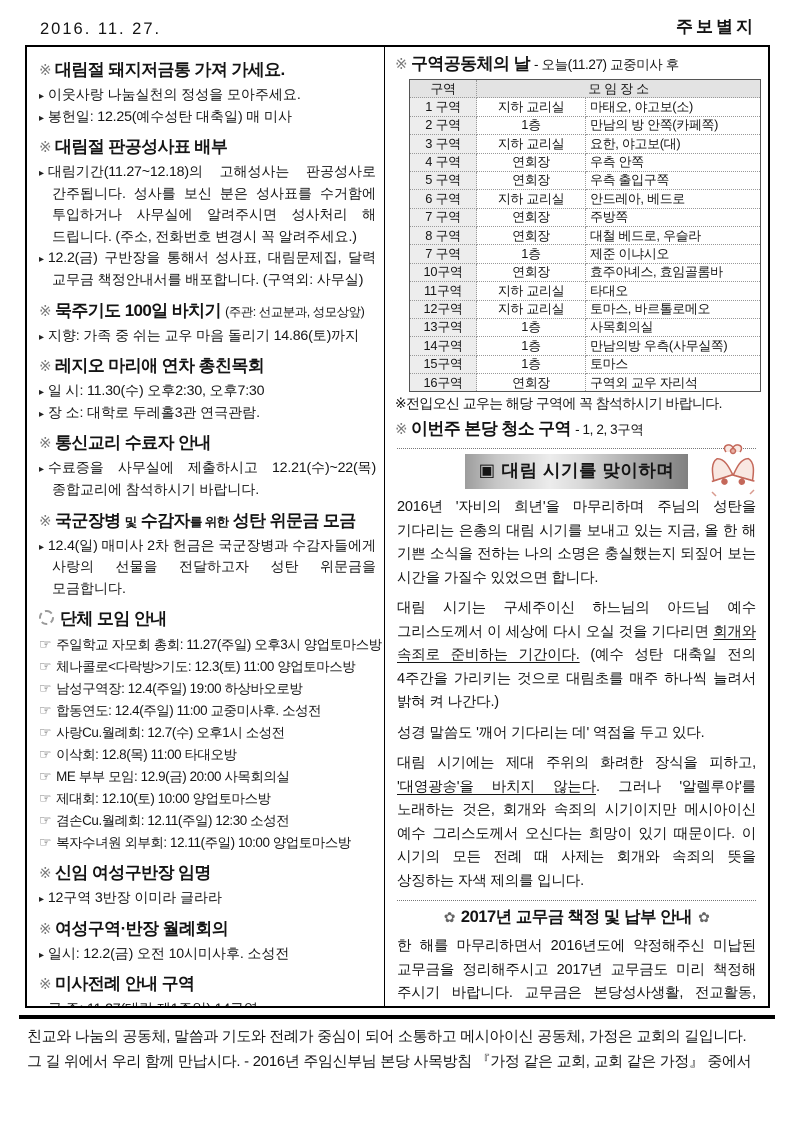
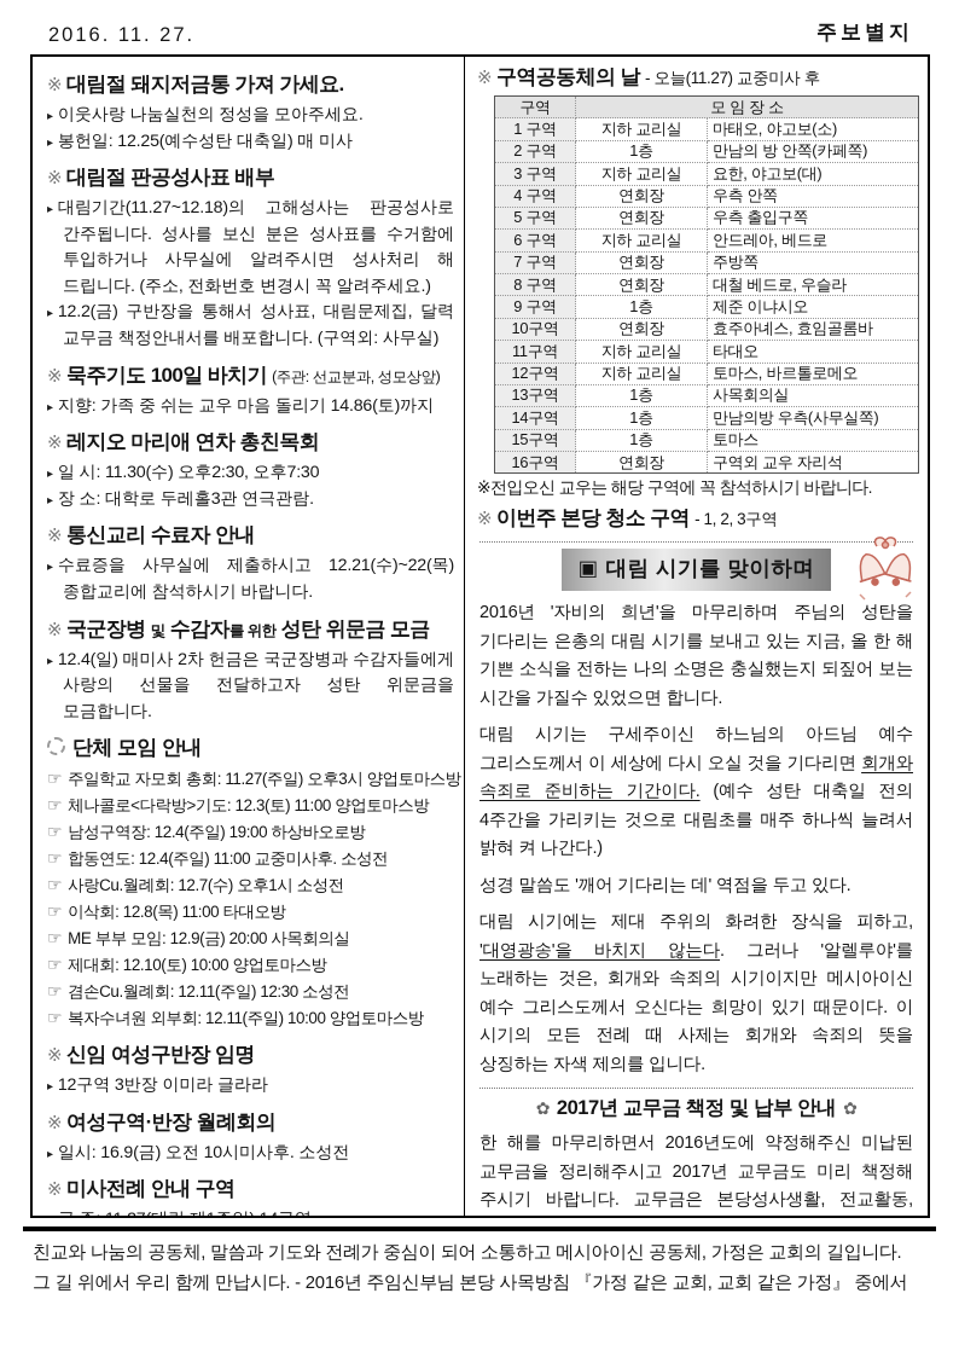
  2016. 11. 27.
  주보별지
  ※ 대림절 돼지저금통 가져 가세요.
  ▸ 이웃사랑 나눔실천의 정성을 모아주세요.
  ▸ 봉헌일: 12.25(예수성탄 대축일) 매 미사
  ※ 대림절 판공성사표 배부
  ▸ 대림기간(11.27~12.18)의 고해성사는 판공성사로 간주됩니다. 성사를 보신 분은 성사표를 수거함에 투입하거나 사무실에 알려주시면 성사처리 해 드립니다. (주소, 전화번호 변경시 꼭 알려주세요.)
  ▸ 12.2(금) 구반장을 통해서 성사표, 대림문제집, 달력 교무금 책정안내서를 배포합니다. (구역외: 사무실)
  ※ 묵주기도 100일 바치기 (주관: 선교분과, 성모상앞)
  ▸ 지향: 가족 중 쉬는 교우 마음 돌리기 14.86(토)까지
  ※ 레지오 마리애 연차 총친목회
  ▸ 일 시: 11.30(수) 오후2:30, 오후7:30
  ▸ 장 소: 대학로 두레홀3관 연극관람.
  ※ 통신교리 수료자 안내
  ▸ 수료증을 사무실에 제출하시고 12.21(수)~22(목) 종합교리에 참석하시기 바랍니다.
  ※ 국군장병 및 수감자를 위한 성탄 위문금 모금
  ▸ 12.4(일) 매미사 2차 헌금은 국군장병과 수감자들에게 사랑의 선물을 전달하고자 성탄 위문금을 모금합니다.
  단체 모임 안내
  ☞ 주일학교 자모회 총회: 11.27(주일) 오후3시 양업토마스방
  ☞ 체나콜로<다락방>기도: 12.3(토) 11:00 양업토마스방
  ☞ 남성구역장: 12.4(주일) 19:00 하상바오로방
  ☞ 합동연도: 12.4(주일) 11:00 교중미사후. 소성전
  ☞ 사랑Cu.월례회: 12.7(수) 오후1시 소성전
  ☞ 이삭회: 12.8(목) 11:00 타대오방
  ☞ ME 부부 모임: 12.9(금) 20:00 사목회의실
  ☞ 제대회: 12.10(토) 10:00 양업토마스방
  ☞ 겸손Cu.월례회: 12.11(주일) 12:30 소성전
  ☞ 복자수녀원 외부회: 12.11(주일) 10:00 양업토마스방
  ※ 신임 여성구반장 임명
  ▸ 12구역 3반장 이미라 글라라
  ※ 여성구역·반장 월례회의
- ▸ 일시: 12.2(금) 오전 10시미사후. 소성전
+ ▸ 일시: 16.9(금) 오전 10시미사후. 소성전
  ※ 미사전례 안내 구역
  ※ 구역공동체의 날 - 오늘(11.27) 교중미사 후
  구역	모 임 장 소
  1 구역	지하 교리실	마태오, 야고보(소)
  2 구역	1층	만남의 방 안쪽(카페쪽)
  3 구역	지하 교리실	요한, 야고보(대)
  4 구역	연회장	우측 안쪽
  5 구역	연회장	우측 출입구쪽
  6 구역	지하 교리실	안드레아, 베드로
  7 구역	연회장	주방쪽
  8 구역	연회장	대철 베드로, 우슬라
- 7 구역	1층	제준 이냐시오
+ 9 구역	1층	제준 이냐시오
  10구역	연회장	효주아녜스, 효임골롬바
  11구역	지하 교리실	타대오
  12구역	지하 교리실	토마스, 바르톨로메오
  13구역	1층	사목회의실
  14구역	1층	만남의방 우측(사무실쪽)
  15구역	1층	토마스
  16구역	연회장	구역외 교우 자리석
  ※전입오신 교우는 해당 구역에 꼭 참석하시기 바랍니다.
  ※ 이번주 본당 청소 구역 - 1, 2, 3구역
  ▣ 대림 시기를 맞이하며
  2016년 '자비의 희년'을 마무리하며 주님의 성탄을 기다리는 은총의 대림 시기를 보내고 있는 지금, 올 한 해 기쁜 소식을 전하는 나의 소명은 충실했는지 되짚어 보는 시간을 가질수 있었으면 합니다.
  대림 시기는 구세주이신 하느님의 아드님 예수 그리스도께서 이 세상에 다시 오실 것을 기다리면 회개와 속죄로 준비하는 기간이다. (예수 성탄 대축일 전의 4주간을 가리키는 것으로 대림초를 매주 하나씩 늘려서 밝혀 켜 나간다.)
  성경 말씀도 '깨어 기다리는 데' 역점을 두고 있다.
  대림 시기에는 제대 주위의 화려한 장식을 피하고, '대영광송'을 바치지 않는다. 그러나 '알렐루야'를 노래하는 것은, 회개와 속죄의 시기이지만 메시아이신 예수 그리스도께서 오신다는 희망이 있기 때문이다. 이 시기의 모든 전례 때 사제는 회개와 속죄의 뜻을 상징하는 자색 제의를 입니다.
  ✿ 2017년 교무금 책정 및 납부 안내 ✿
  친교와 나눔의 공동체, 말씀과 기도와 전례가 중심이 되어 소통하고 메시아이신 공동체, 가정은 교회의 길입니다.
  그 길 위에서 우리 함께 만납시다. - 2016년 주임신부님 본당 사목방침 『가정 같은 교회, 교회 같은 가정』 중에서
